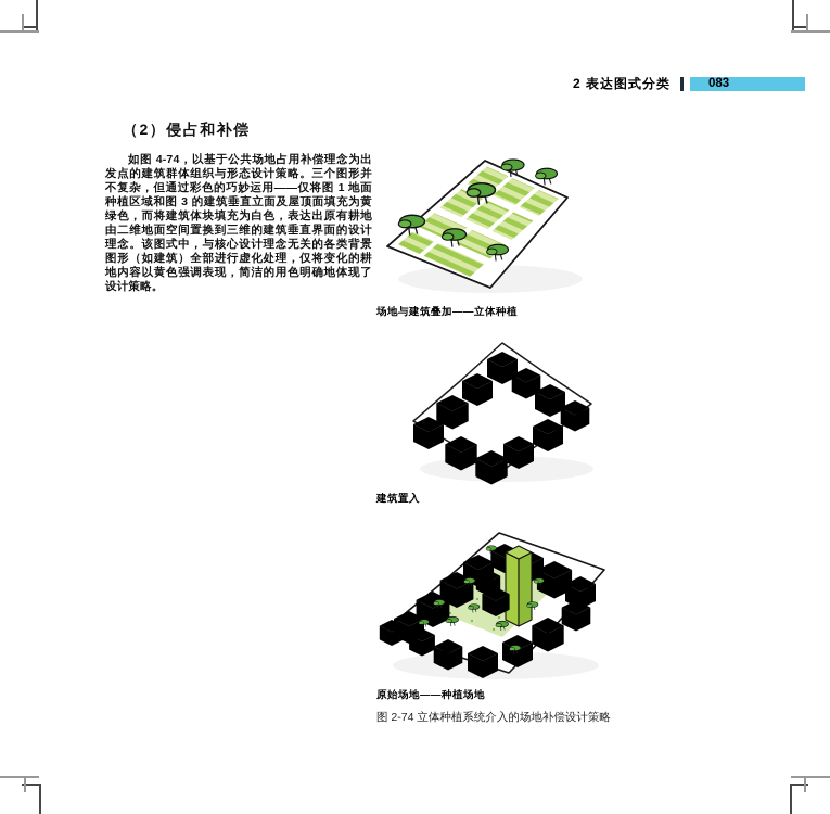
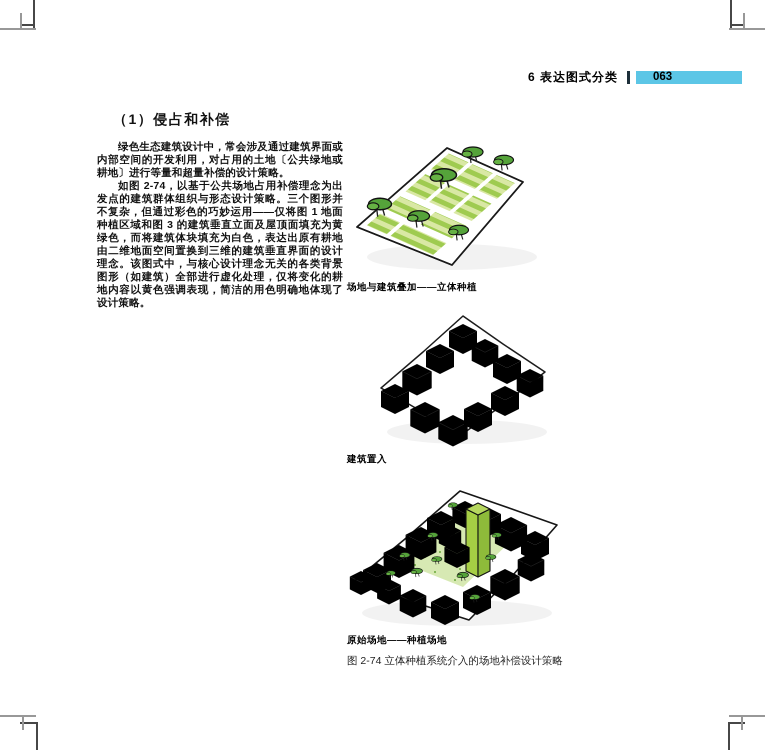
- 2 表达图式分类
+ 6 表达图式分类
- 083
+ 063
- （2）侵占和补偿
+ （1）侵占和补偿
+ 绿色生态建筑设计中，常会涉及通过建筑界面或内部空间的开发利用，对占用的土地〔公共绿地或耕地〕进行等量和超量补偿的设计策略。
- 如图 4-74，以基于公共场地占用补偿理念为出发点的建筑群体组织与形态设计策略。三个图形并不复杂，但通过彩色的巧妙运用——仅将图 1 地面种植区域和图 3 的建筑垂直立面及屋顶面填充为黄绿色，而将建筑体块填充为白色，表达出原有耕地由二维地面空间置换到三维的建筑垂直界面的设计理念。该图式中，与核心设计理念无关的各类背景图形（如建筑）全部进行虚化处理，仅将变化的耕地内容以黄色强调表现，简洁的用色明确地体现了设计策略。
+ 如图 2-74，以基于公共场地占用补偿理念为出发点的建筑群体组织与形态设计策略。三个图形并不复杂，但通过彩色的巧妙运用——仅将图 1 地面种植区域和图 3 的建筑垂直立面及屋顶面填充为黄绿色，而将建筑体块填充为白色，表达出原有耕地由二维地面空间置换到三维的建筑垂直界面的设计理念。该图式中，与核心设计理念无关的各类背景图形（如建筑）全部进行虚化处理，仅将变化的耕地内容以黄色强调表现，简洁的用色明确地体现了设计策略。
  场地与建筑叠加——立体种植
  建筑置入
  原始场地——种植场地
  图 2-74 立体种植系统介入的场地补偿设计策略
